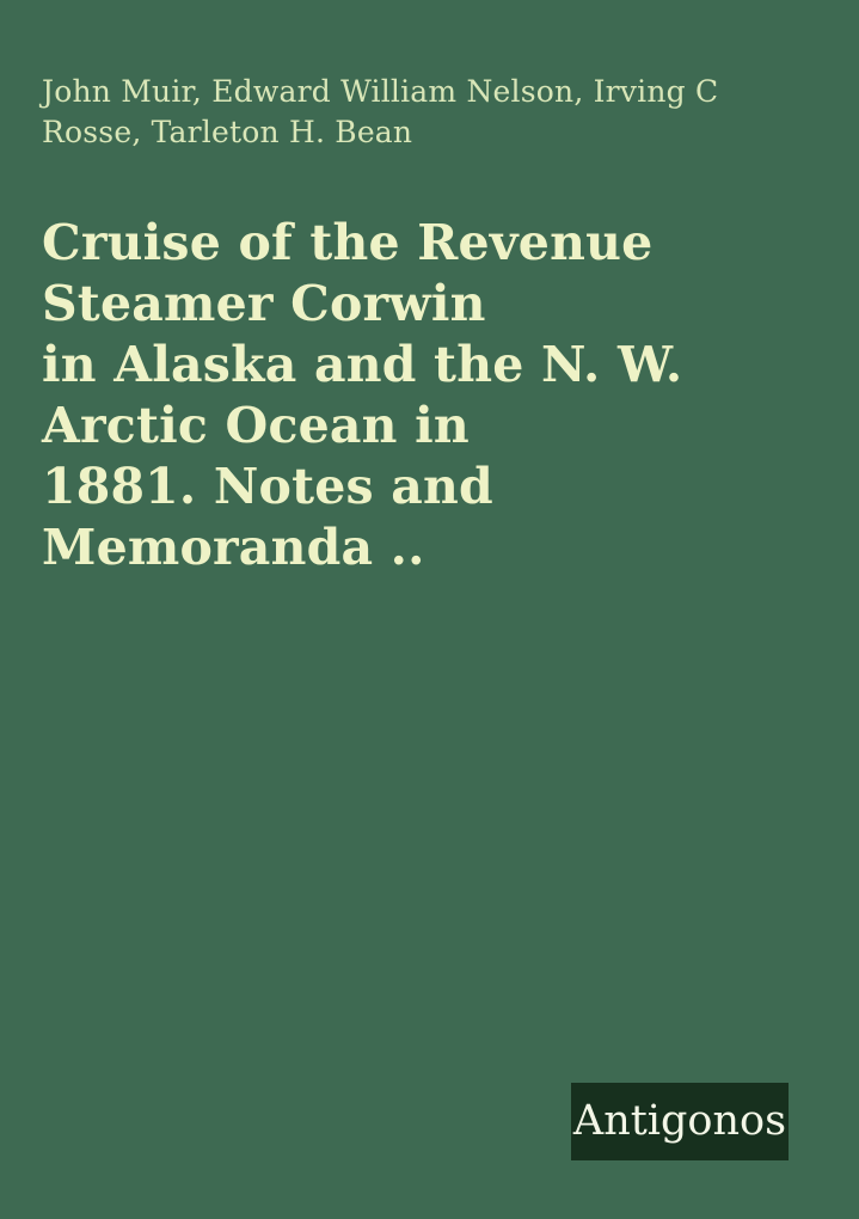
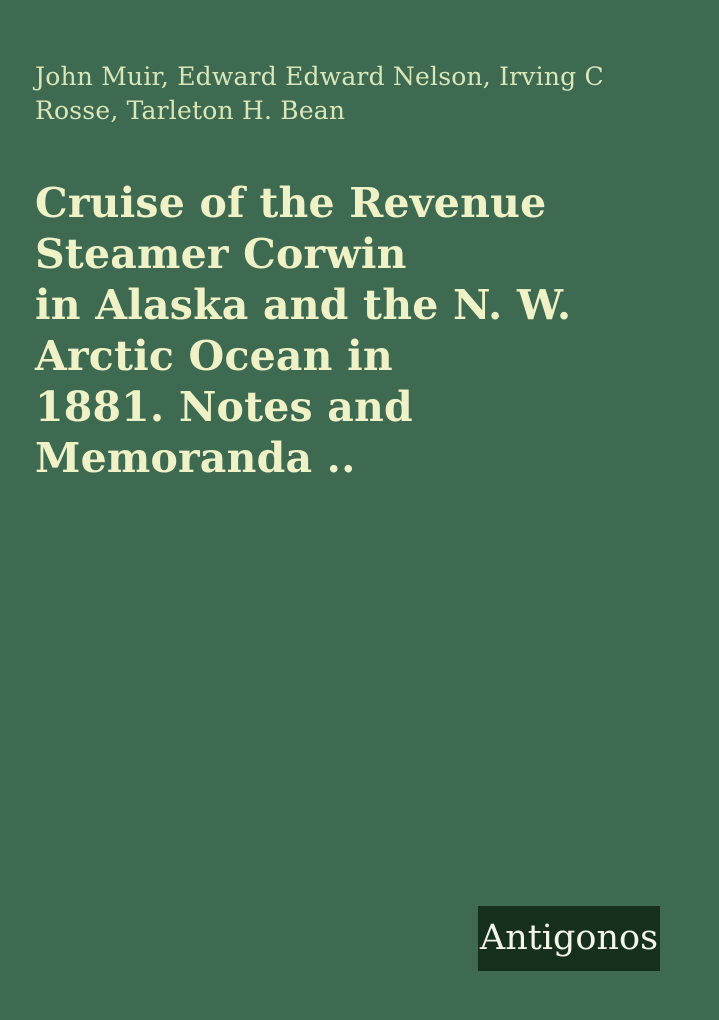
- John Muir, Edward William Nelson, Irving C
+ John Muir, Edward Edward Nelson, Irving C
  Rosse, Tarleton H. Bean
  Cruise of the Revenue Steamer Corwin
  in Alaska and the N. W. Arctic Ocean in
  1881. Notes and Memoranda ..
  Antigonos
